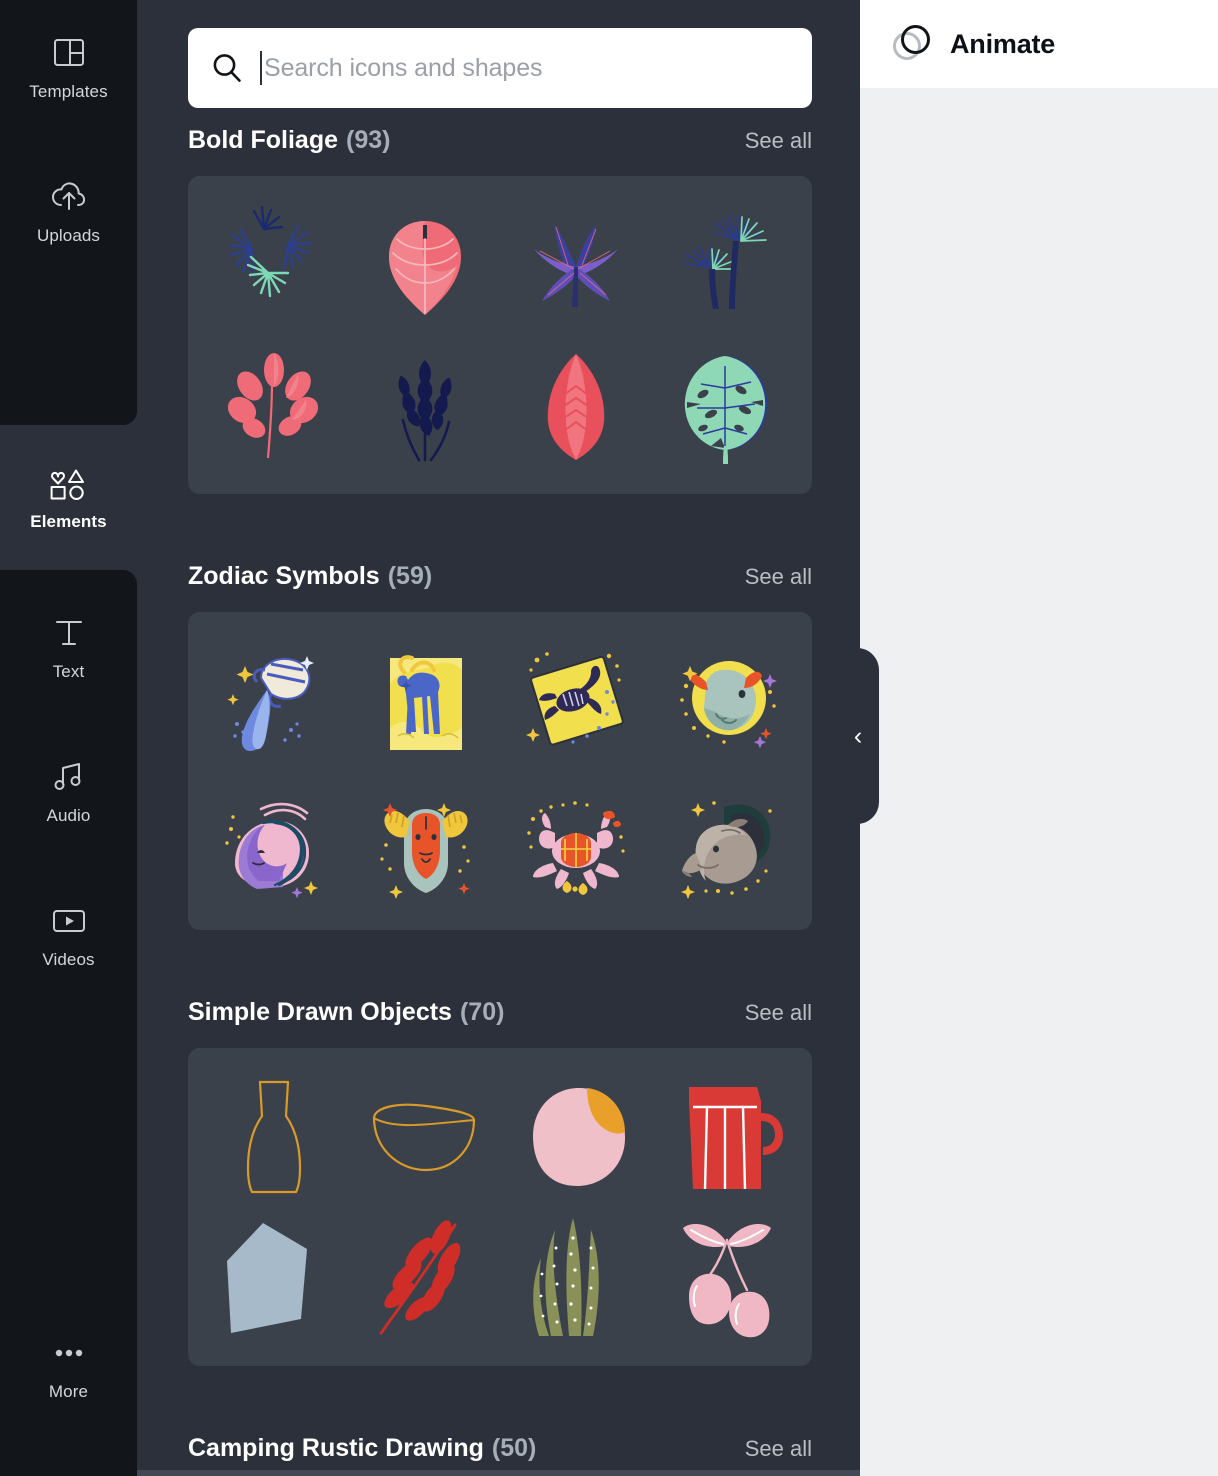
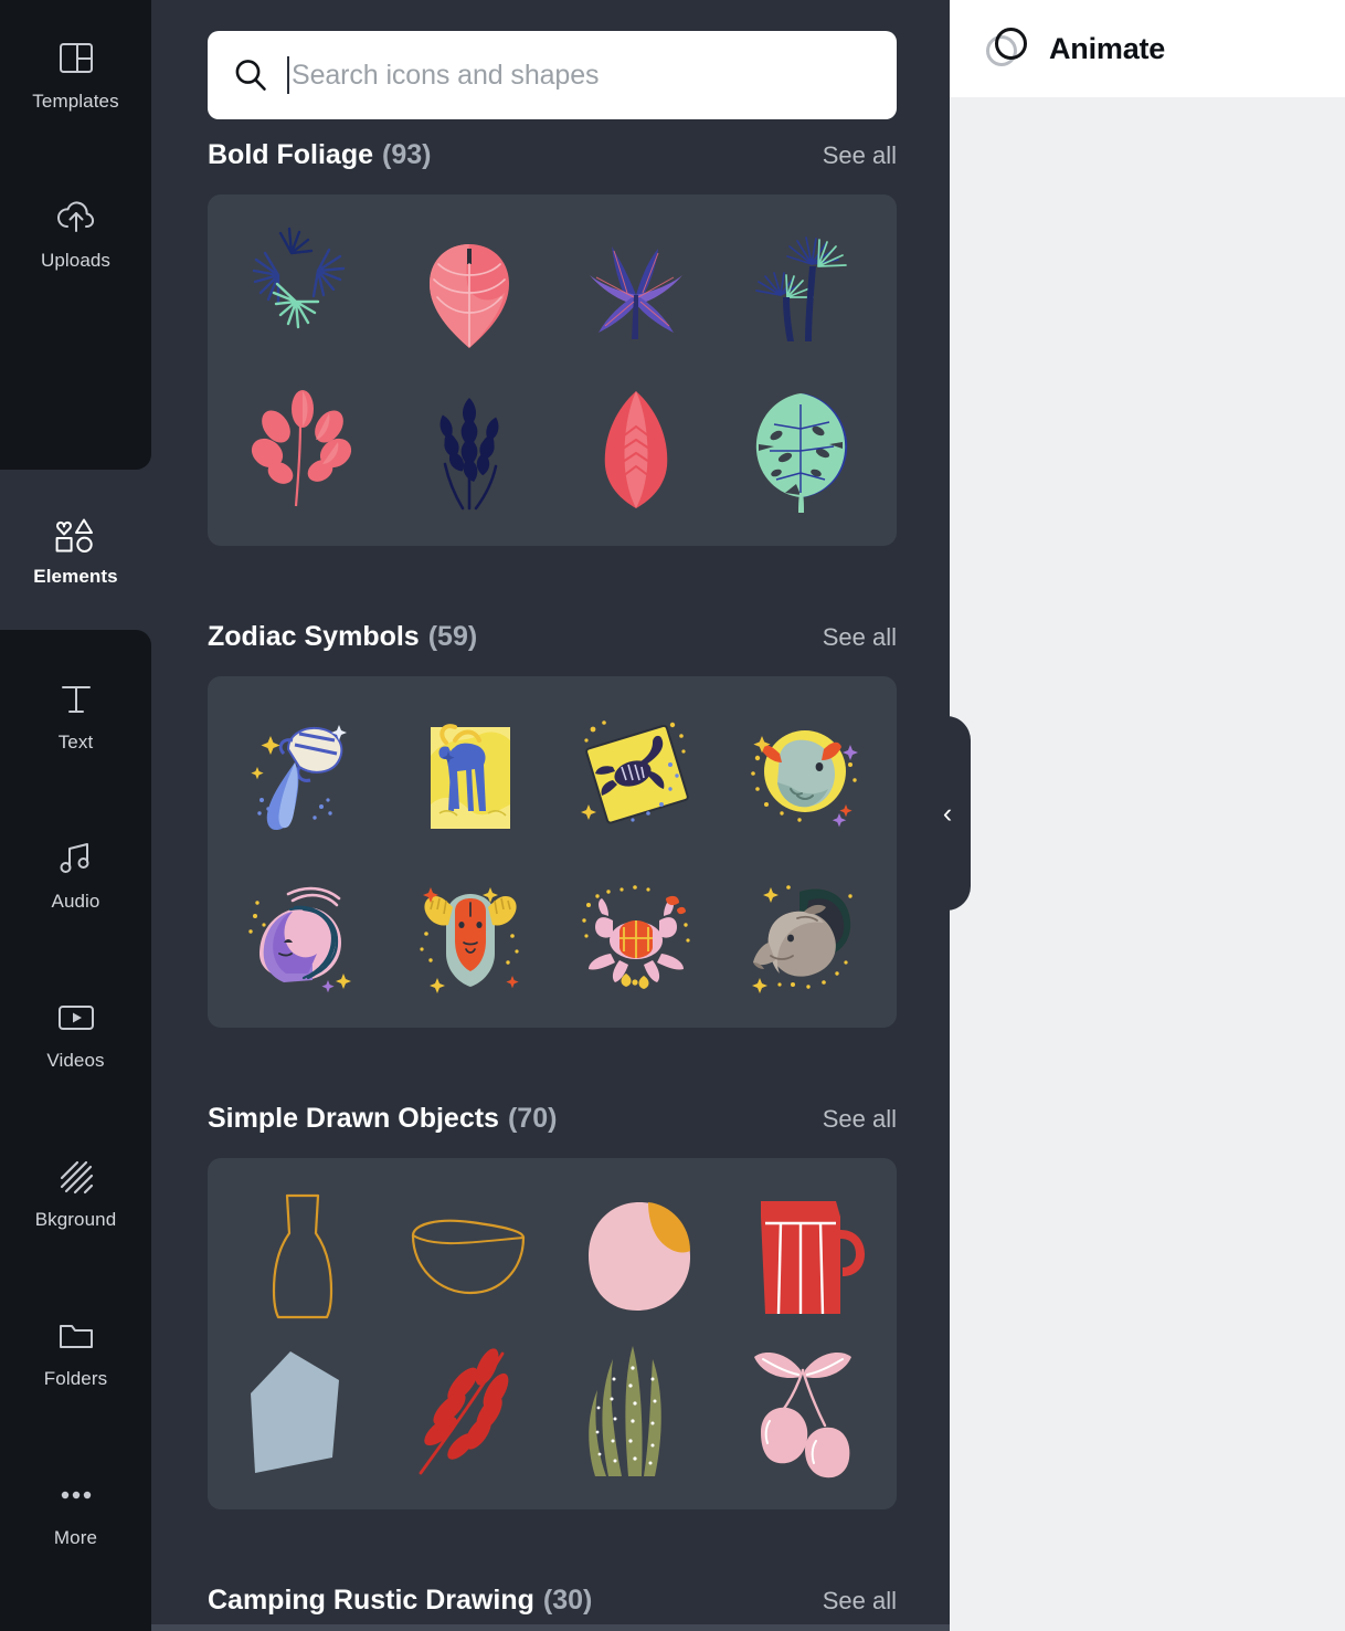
  Animate
  Search icons and shapes
  Bold Foliage (93)
  See all
  Zodiac Symbols (59)
  See all
  Simple Drawn Objects (70)
  See all
- Camping Rustic Drawing (50)
+ Camping Rustic Drawing (30)
  See all
  ‹
  Templates
  Uploads
  Elements
  Text
  Audio
  Videos
+ Bkground
+ Folders
  More
